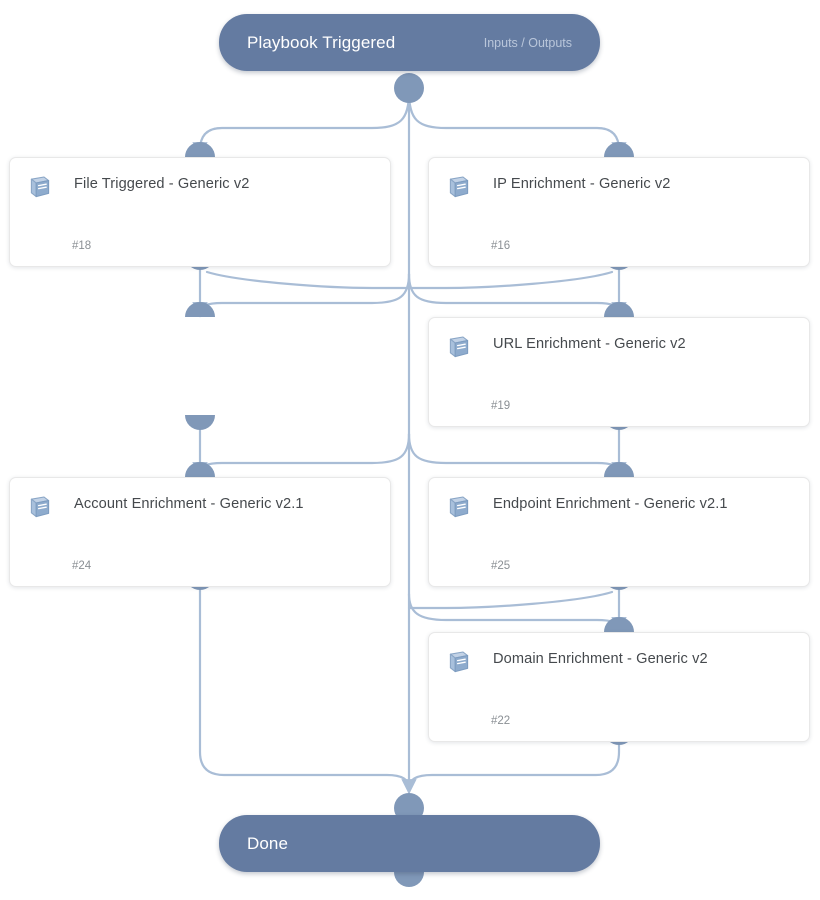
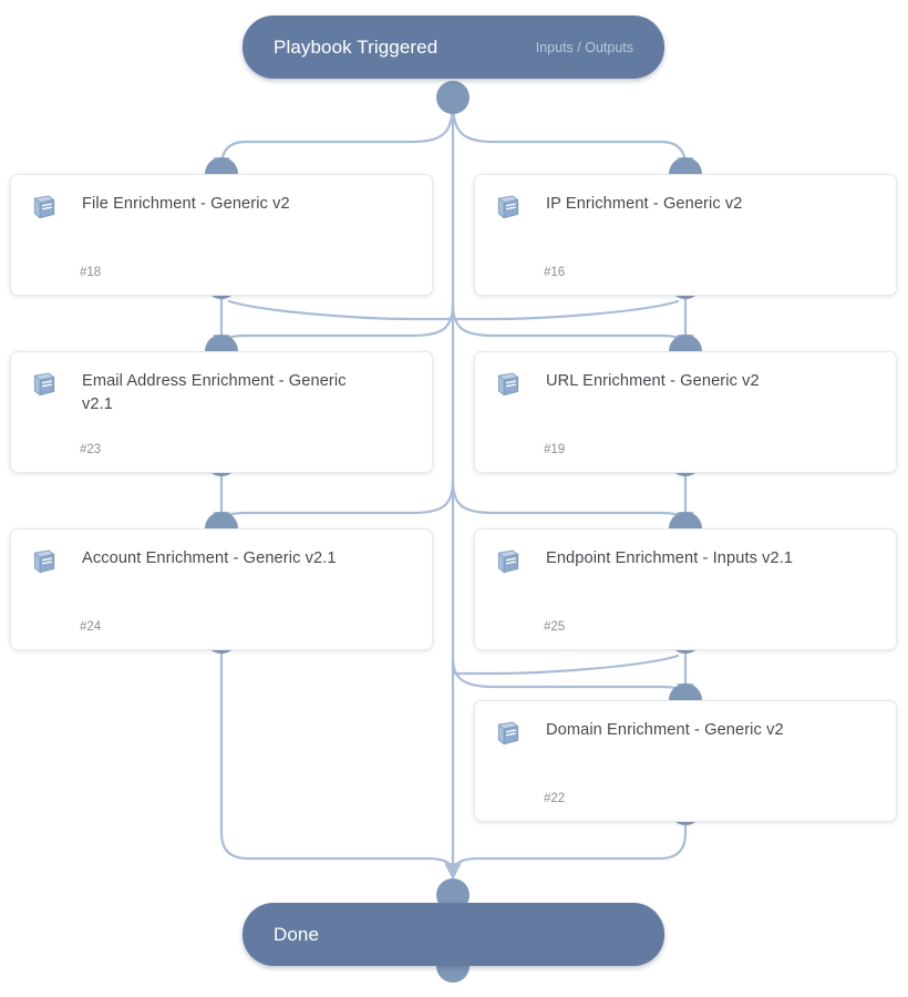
  Playbook Triggered
  Inputs / Outputs
- File Triggered - Generic v2
+ File Enrichment - Generic v2
  #18
  IP Enrichment - Generic v2
  #16
+ Email Address Enrichment - Generic v2.1
+ #23
  URL Enrichment - Generic v2
  #19
  Account Enrichment - Generic v2.1
  #24
- Endpoint Enrichment - Generic v2.1
+ Endpoint Enrichment - Inputs v2.1
  #25
  Domain Enrichment - Generic v2
  #22
  Done
